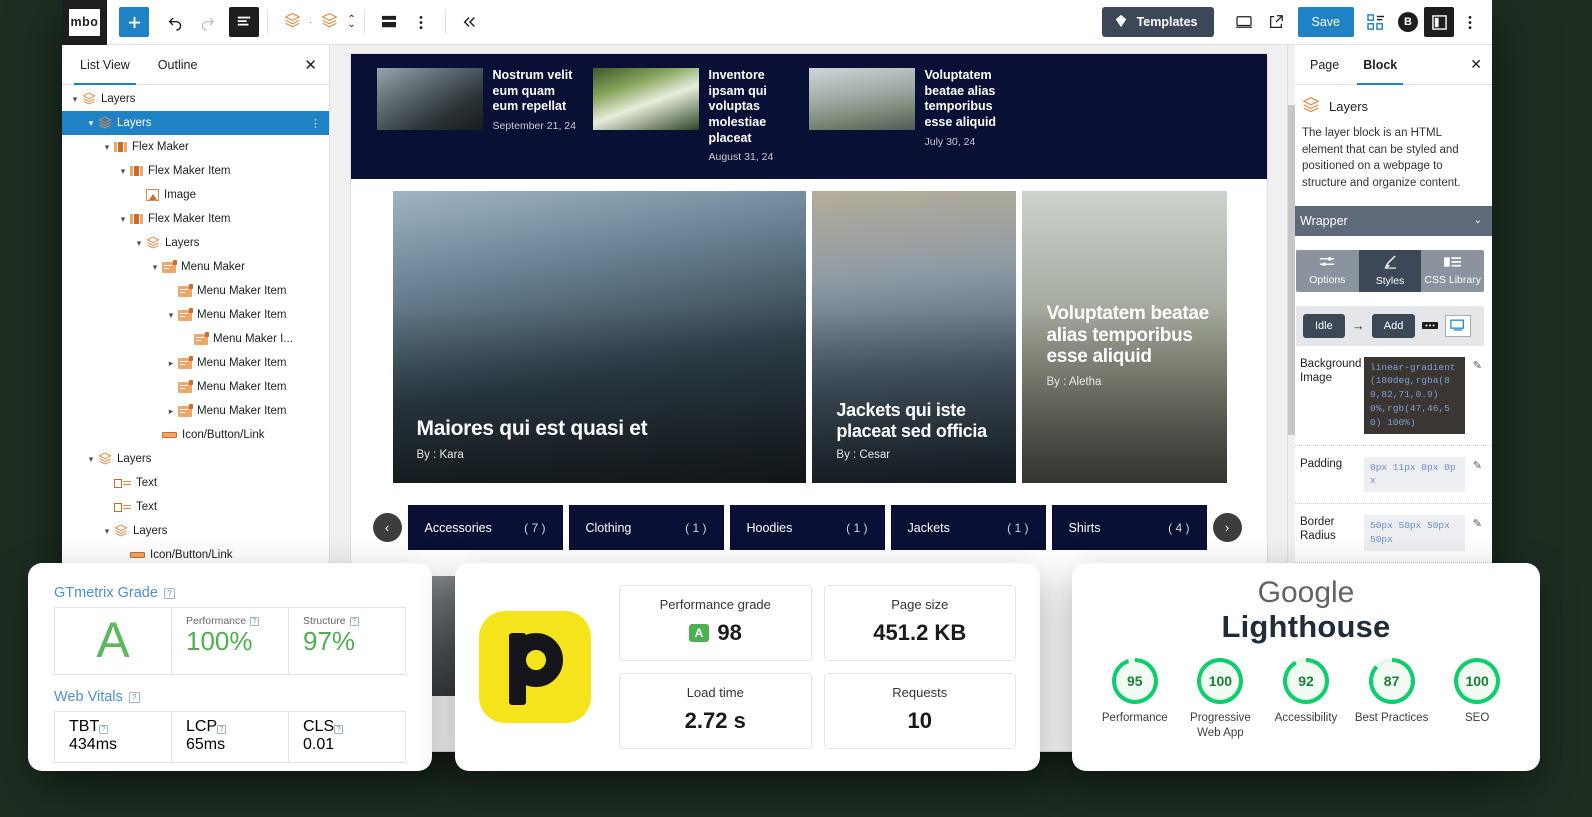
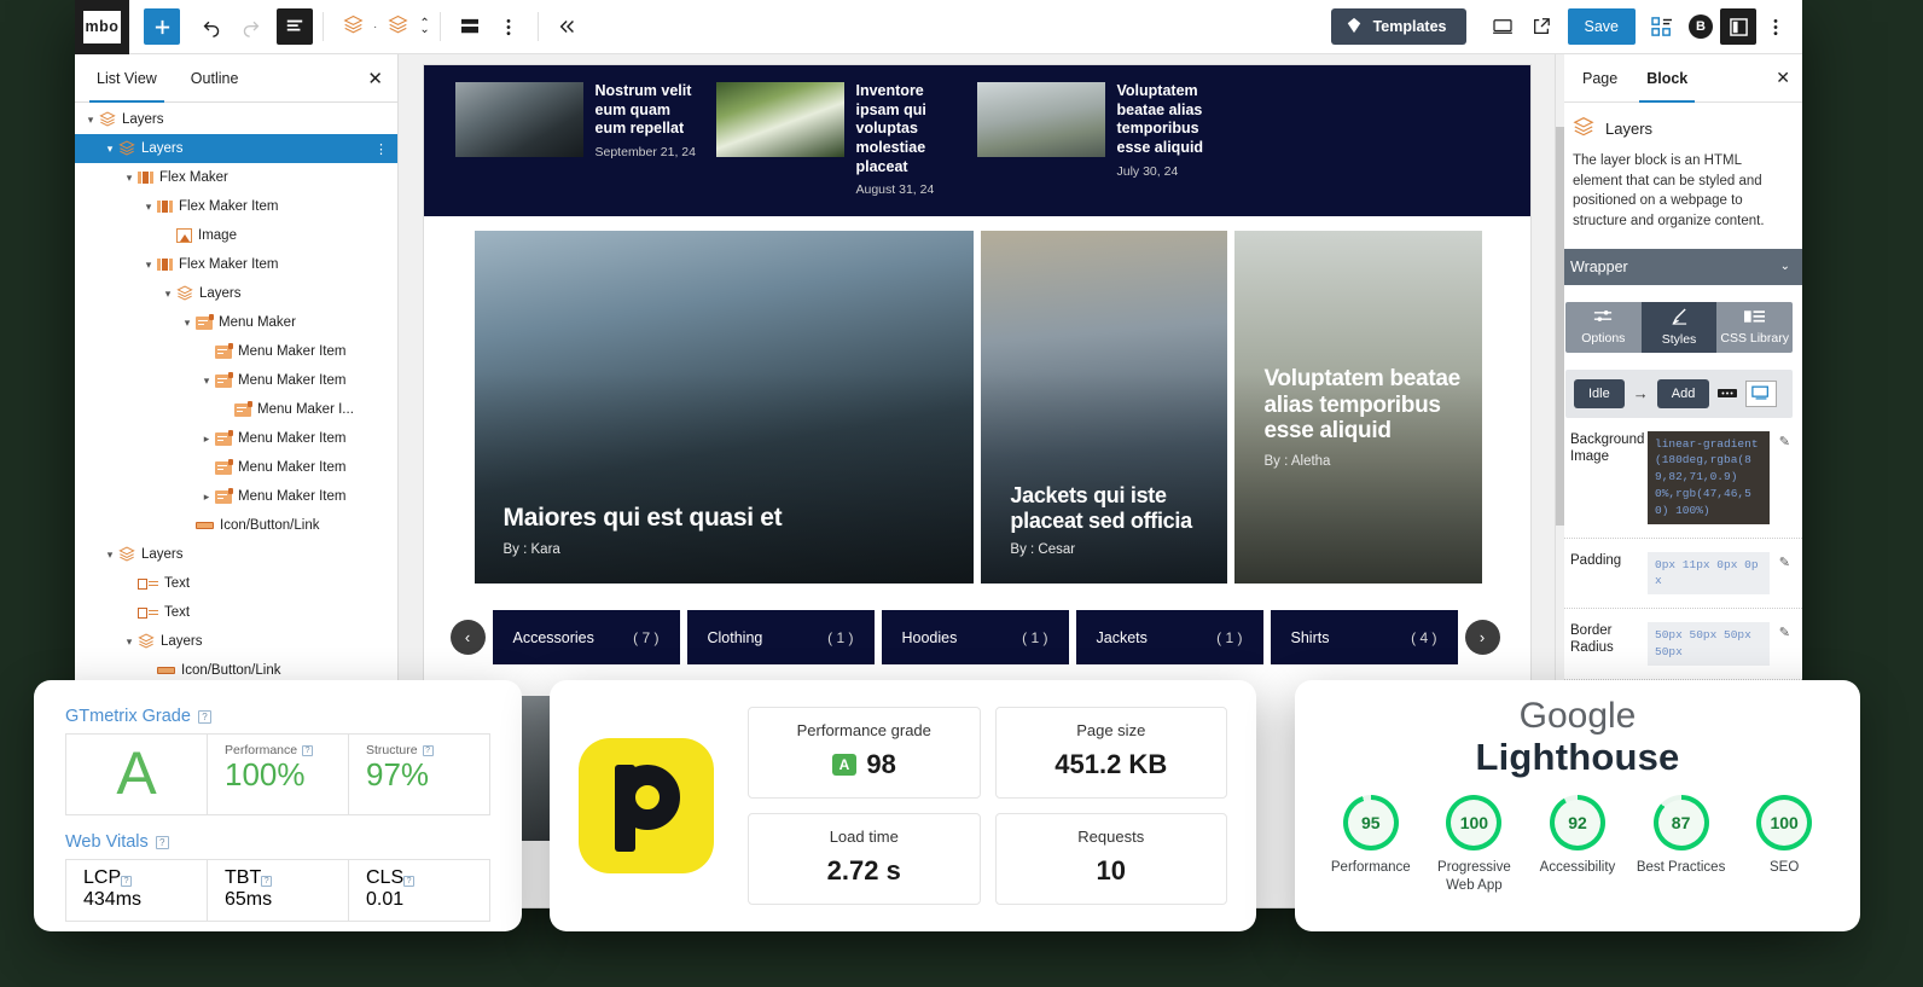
  mbo
  ·
  ⌃
  ⌄
  Templates
  Save
  B
  List View
  Outline
  ✕
  ▾
  Layers
  ▾
  Layers
  ⋮
  ▾
  Flex Maker
  ▾
  Flex Maker Item
  Image
  ▾
  Flex Maker Item
  ▾
  Layers
  ▾
  Menu Maker
  Menu Maker Item
  ▾
  Menu Maker Item
  Menu Maker I...
  ▸
  Menu Maker Item
  Menu Maker Item
  ▸
  Menu Maker Item
  Icon/Button/Link
  ▾
  Layers
  Text
  Text
  ▾
  Layers
  Icon/Button/Link
  Nostrum velit eum quam eum repellat
  September 21, 24
  Inventore ipsam qui voluptas molestiae placeat
  August 31, 24
  Voluptatem beatae alias temporibus esse aliquid
  July 30, 24
  Maiores qui est quasi et
  By : Kara
  Jackets qui iste placeat sed officia
  By : Cesar
  Voluptatem beatae alias temporibus esse aliquid
  By : Aletha
  ‹
  Accessories
  ( 7 )
  Clothing
  ( 1 )
  Hoodies
  ( 1 )
  Jackets
  ( 1 )
  Shirts
  ( 4 )
  ›
  Page
  Block
  ✕
  Layers
  The layer block is an HTML element that can be styled and positioned on a webpage to structure and organize content.
  Wrapper
  ⌄
  Options
  Styles
  CSS Library
  Idle
  →
  Add
  Background Image
  linear-gradient(180deg,rgba(89,82,71,0.9) 0%,rgb(47,46,50) 100%)
  ✎
  Padding
  0px 11px 0px 0px
  ✎
  Border Radius
  50px 50px 50px 50px
  ✎
  GTmetrix Grade
  ?
  A
  Performance
  100%
  Structure
  97%
  Web Vitals
  ?
- TBT
+ LCP
  434ms
- LCP
+ TBT
  65ms
  CLS
  0.01
  Performance grade
  A
  98
  Page size
  451.2 KB
  Load time
  2.72 s
  Requests
  10
  Google
  Lighthouse
  95
  Performance
  100
  Progressive Web App
  92
  Accessibility
  87
  Best Practices
  100
  SEO
